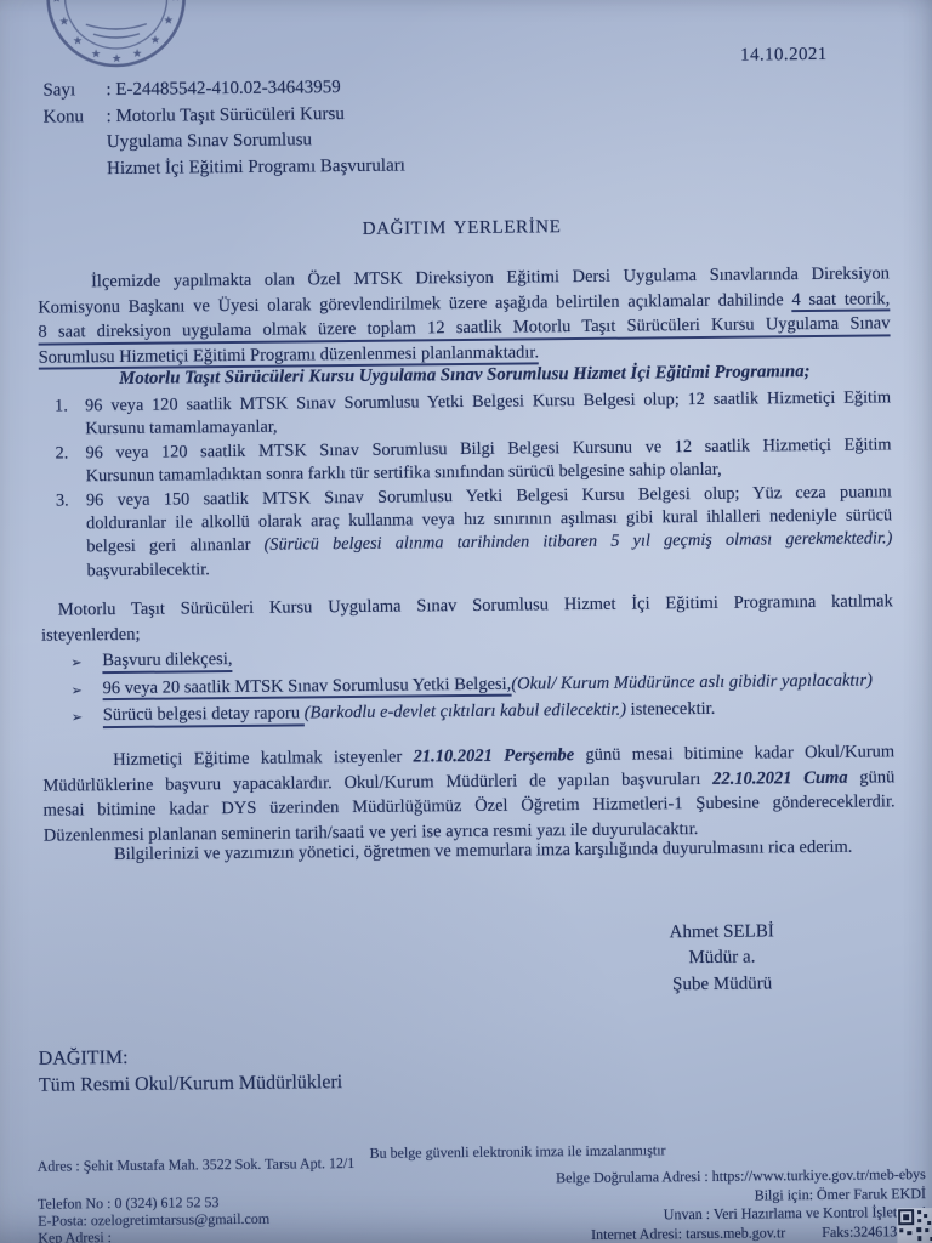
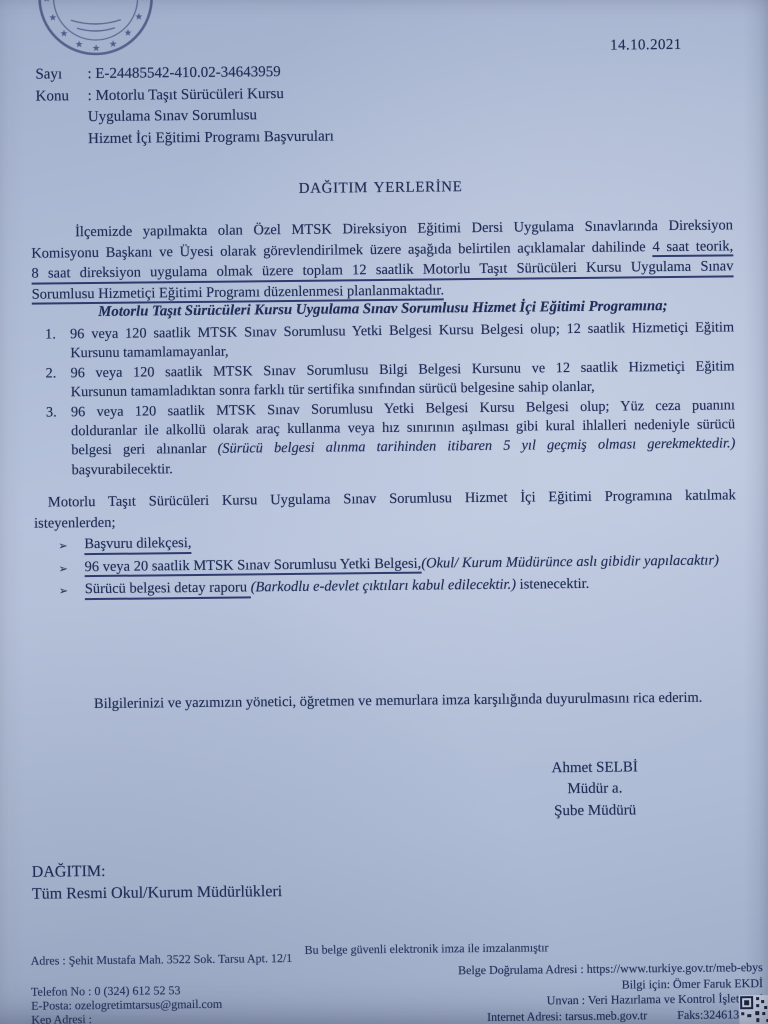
  ★
  ★
  ★
  ★
  ★
  ★
  ★
  14.10.2021
  Sayı
  : E-24485542-410.02-34643959
  Konu
  : Motorlu Taşıt Sürücüleri Kursu
  Uygulama Sınav Sorumlusu
  Hizmet İçi Eğitimi Programı Başvuruları
  DAĞITIM YERLERİNE
  İlçemizde yapılmakta olan Özel MTSK Direksiyon Eğitimi Dersi Uygulama Sınavlarında Direksiyon
  Komisyonu Başkanı ve Üyesi olarak görevlendirilmek üzere aşağıda belirtilen açıklamalar dahilinde 4 saat teorik,
  8 saat direksiyon uygulama olmak üzere toplam 12 saatlik Motorlu Taşıt Sürücüleri Kursu Uygulama Sınav
  Sorumlusu Hizmetiçi Eğitimi Programı düzenlenmesi planlanmaktadır.
  Motorlu Taşıt Sürücüleri Kursu Uygulama Sınav Sorumlusu Hizmet İçi Eğitimi Programına;
  1.
  96 veya 120 saatlik MTSK Sınav Sorumlusu Yetki Belgesi Kursu Belgesi olup; 12 saatlik Hizmetiçi Eğitim
  Kursunu tamamlamayanlar,
  2.
  96 veya 120 saatlik MTSK Sınav Sorumlusu Bilgi Belgesi Kursunu ve 12 saatlik Hizmetiçi Eğitim
  Kursunun tamamladıktan sonra farklı tür sertifika sınıfından sürücü belgesine sahip olanlar,
  3.
- 96 veya 150 saatlik MTSK Sınav Sorumlusu Yetki Belgesi Kursu Belgesi olup; Yüz ceza puanını
+ 96 veya 120 saatlik MTSK Sınav Sorumlusu Yetki Belgesi Kursu Belgesi olup; Yüz ceza puanını
  dolduranlar ile alkollü olarak araç kullanma veya hız sınırının aşılması gibi kural ihlalleri nedeniyle sürücü
  belgesi geri alınanlar (Sürücü belgesi alınma tarihinden itibaren 5 yıl geçmiş olması gerekmektedir.)
  başvurabilecektir.
  Motorlu Taşıt Sürücüleri Kursu Uygulama Sınav Sorumlusu Hizmet İçi Eğitimi Programına katılmak
  isteyenlerden;
  ➢
  Başvuru dilekçesi,
  ➢
  96 veya 20 saatlik MTSK Sınav Sorumlusu Yetki Belgesi,(Okul/ Kurum Müdürünce aslı gibidir yapılacaktır)
  ➢
  Sürücü belgesi detay raporu (Barkodlu e-devlet çıktıları kabul edilecektir.) istenecektir.
- Hizmetiçi Eğitime katılmak isteyenler 21.10.2021 Perşembe günü mesai bitimine kadar Okul/Kurum
- Müdürlüklerine başvuru yapacaklardır. Okul/Kurum Müdürleri de yapılan başvuruları 22.10.2021 Cuma günü
- mesai bitimine kadar DYS üzerinden Müdürlüğümüz Özel Öğretim Hizmetleri-1 Şubesine göndereceklerdir.
- Düzenlenmesi planlanan seminerin tarih/saati ve yeri ise ayrıca resmi yazı ile duyurulacaktır.
  Bilgilerinizi ve yazımızın yönetici, öğretmen ve memurlara imza karşılığında duyurulmasını rica ederim.
  Ahmet SELBİ
  Müdür a.
  Şube Müdürü
  DAĞITIM:
  Tüm Resmi Okul/Kurum Müdürlükleri
  Adres : Şehit Mustafa Mah. 3522 Sok. Tarsu Apt. 12/1
  Telefon No : 0 (324) 612 52 53
  E-Posta: ozelogretimtarsus@gmail.com
  Kep Adresi :
  Bu belge güvenli elektronik imza ile imzalanmıştır
  Belge Doğrulama Adresi : https://www.turkiye.gov.tr/meb-ebys
  Bilgi için: Ömer Faruk EKDİ
  Unvan : Veri Hazırlama ve Kontrol İşlet
  Internet Adresi: tarsus.meb.gov.tr Faks:324613
